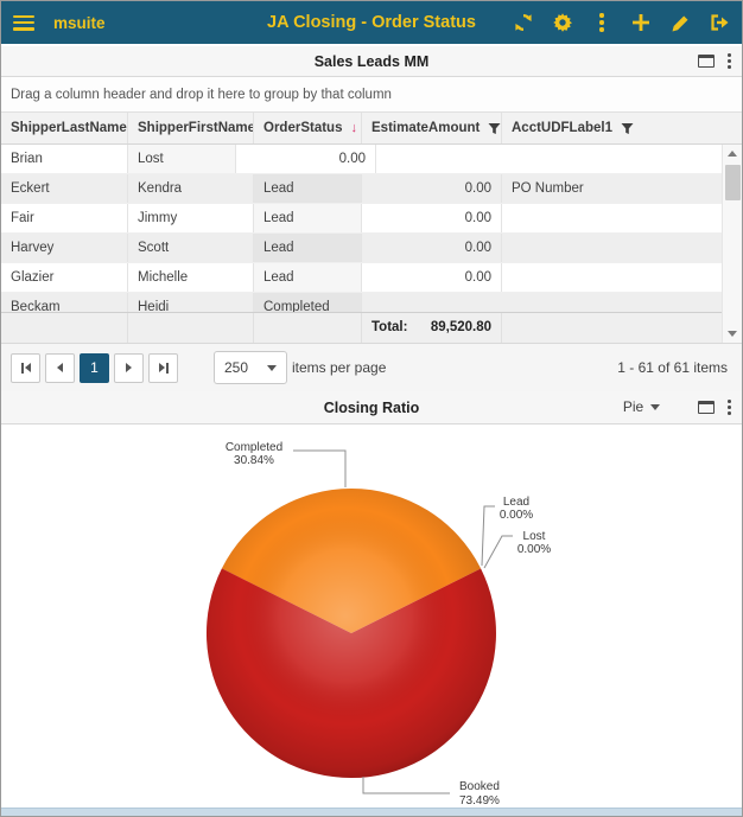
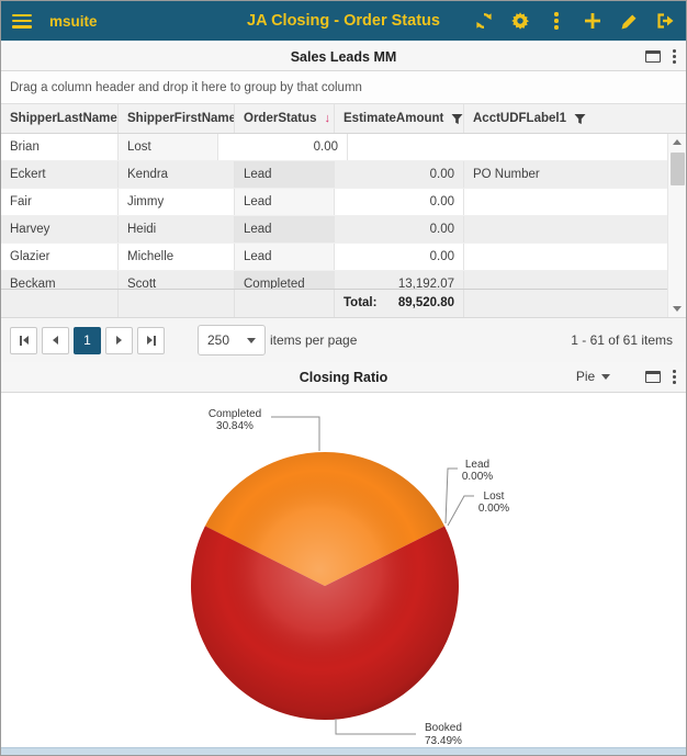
  msuite
  JA Closing - Order Status
  Sales Leads MM
  Drag a column header and drop it here to group by that column
  ShipperLastName
  ShipperFirstName
  OrderStatus
  ↓
  EstimateAmount
  AcctUDFLabel1
  Brian
  Lost
  0.00
  Eckert
  Kendra
  Lead
  0.00
  PO Number
  Fair
  Jimmy
  Lead
  0.00
  Harvey
- Scott
+ Heidi
  Lead
  0.00
  Glazier
  Michelle
  Lead
  0.00
  Beckam
- Heidi
+ Scott
  Completed
+ 13,192.07
  Total:
  89,520.80
  1
  250
  items per page
  1 - 61 of 61 items
  Closing Ratio
  Pie
  Completed
  30.84%
  Lead
  0.00%
  Lost
  0.00%
  Booked
  73.49%
